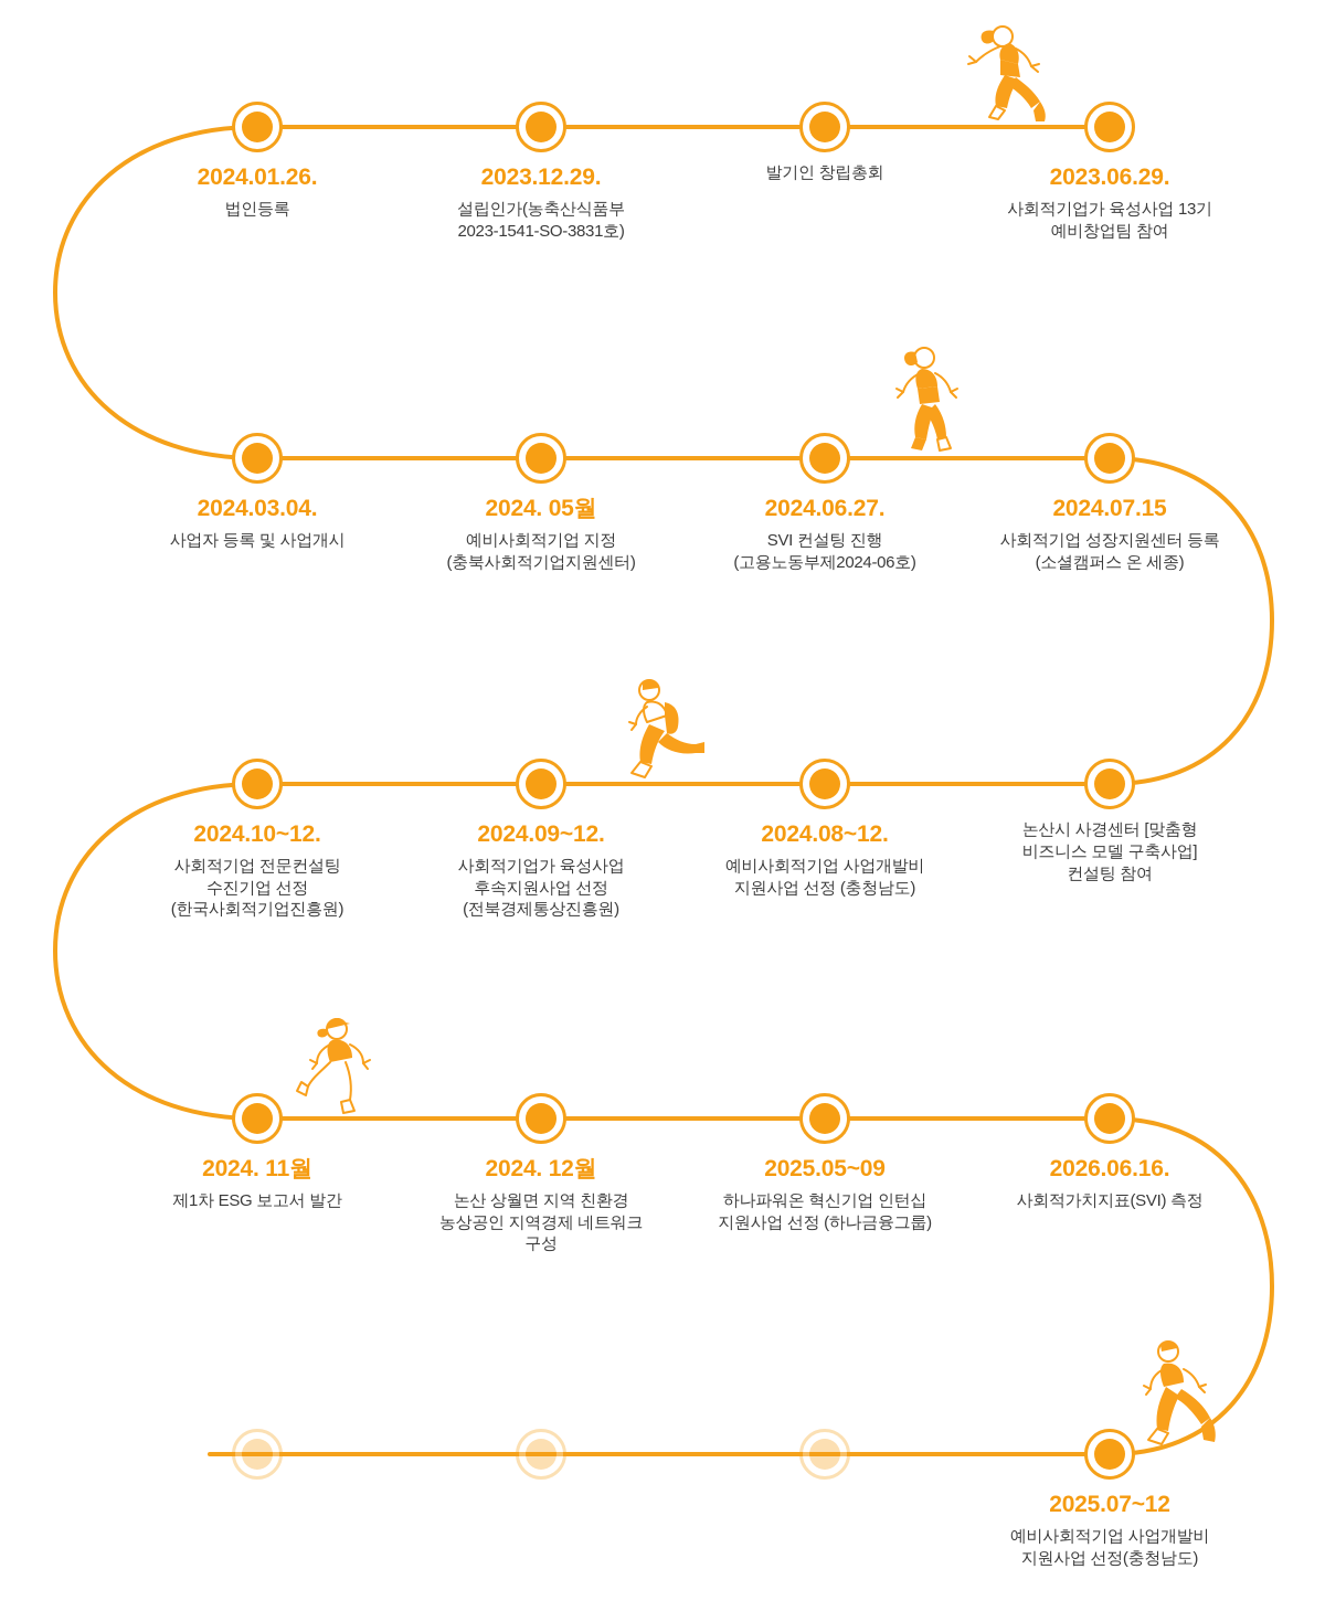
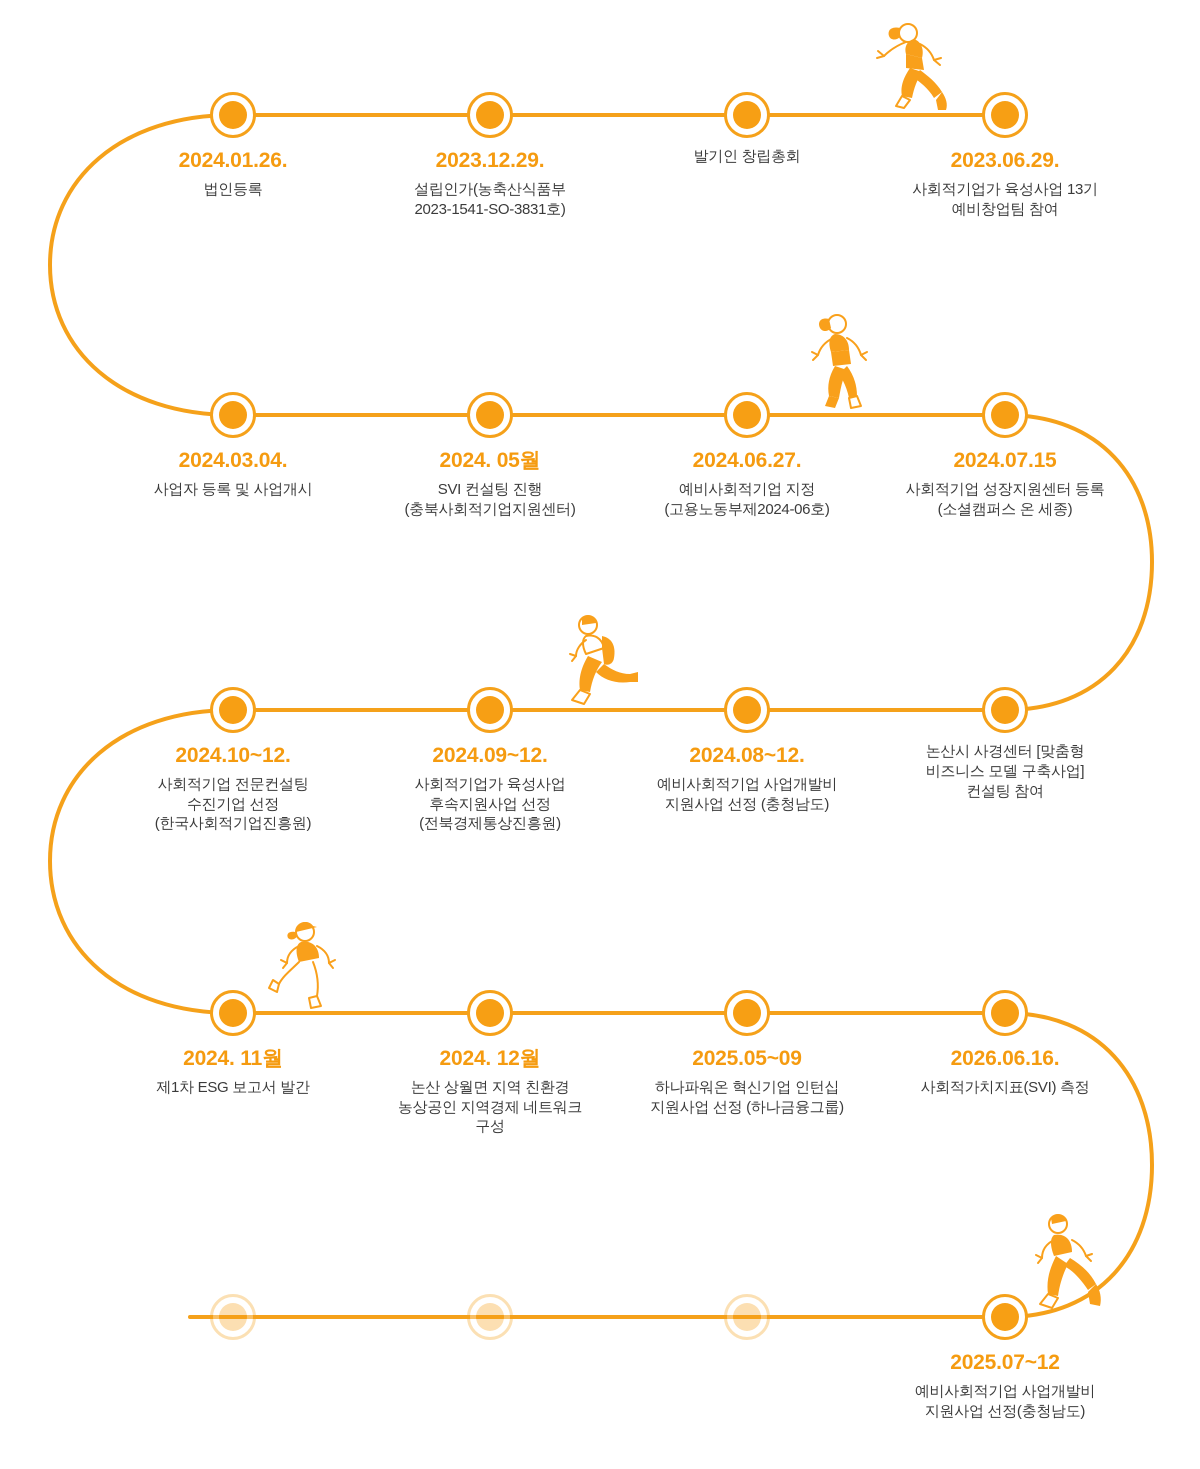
  2024.01.26.
  법인등록
  2023.12.29.
  설립인가(농축산식품부
  2023-1541-SO-3831호)
  발기인 창립총회
  2023.06.29.
  사회적기업가 육성사업 13기
  예비창업팀 참여
  2024.03.04.
  사업자 등록 및 사업개시
  2024. 05월
- 예비사회적기업 지정
+ SVI 컨설팅 진행
  (충북사회적기업지원센터)
  2024.06.27.
- SVI 컨설팅 진행
+ 예비사회적기업 지정
  (고용노동부제2024-06호)
  2024.07.15
  사회적기업 성장지원센터 등록
  (소셜캠퍼스 온 세종)
  2024.10~12.
  사회적기업 전문컨설팅
  수진기업 선정
  (한국사회적기업진흥원)
  2024.09~12.
  사회적기업가 육성사업
  후속지원사업 선정
  (전북경제통상진흥원)
  2024.08~12.
  예비사회적기업 사업개발비
  지원사업 선정 (충청남도)
  논산시 사경센터 [맞춤형
  비즈니스 모델 구축사업]
  컨설팅 참여
  2024. 11월
  제1차 ESG 보고서 발간
  2024. 12월
  논산 상월면 지역 친환경
  농상공인 지역경제 네트워크
  구성
  2025.05~09
  하나파워온 혁신기업 인턴십
  지원사업 선정 (하나금융그룹)
  2026.06.16.
  사회적가치지표(SVI) 측정
  2025.07~12
  예비사회적기업 사업개발비
  지원사업 선정(충청남도)
